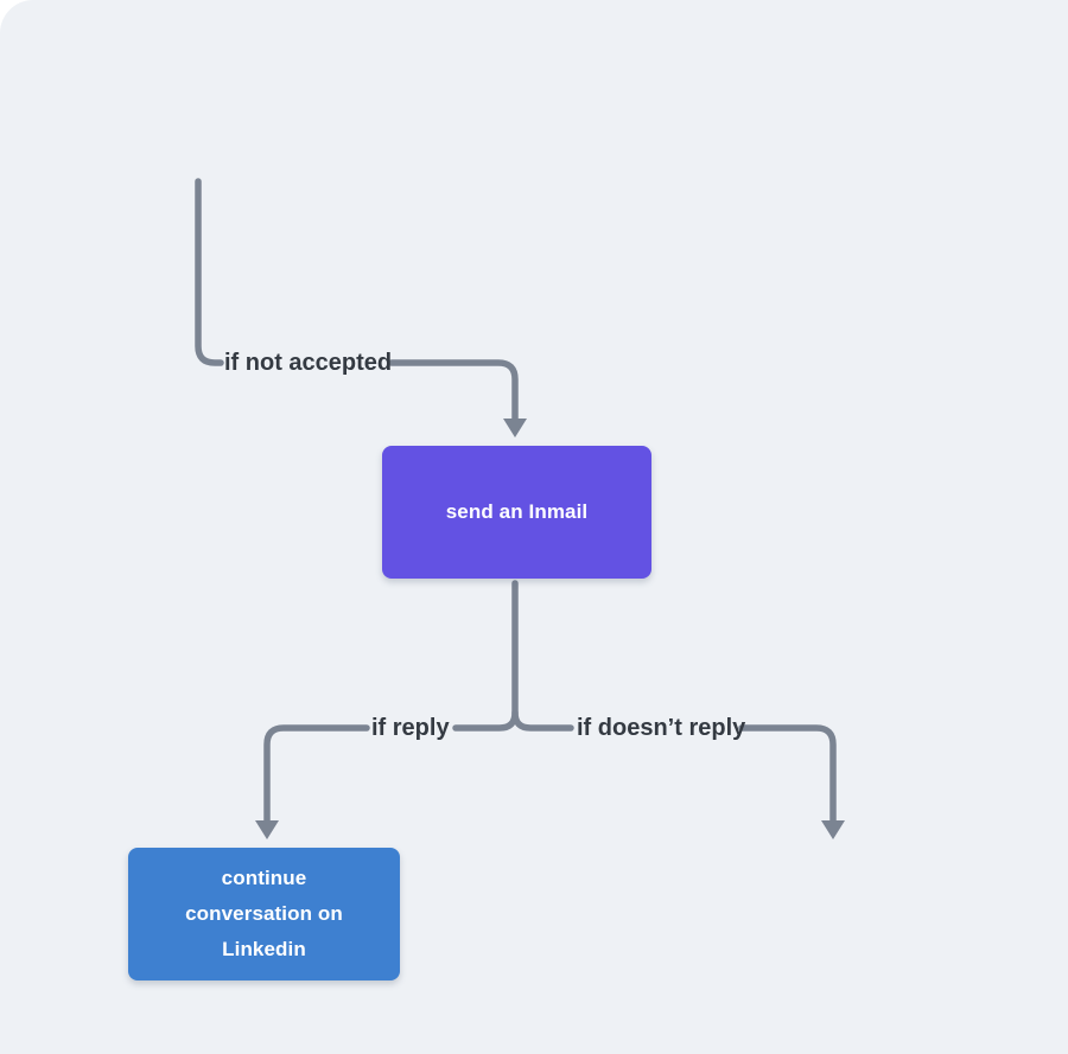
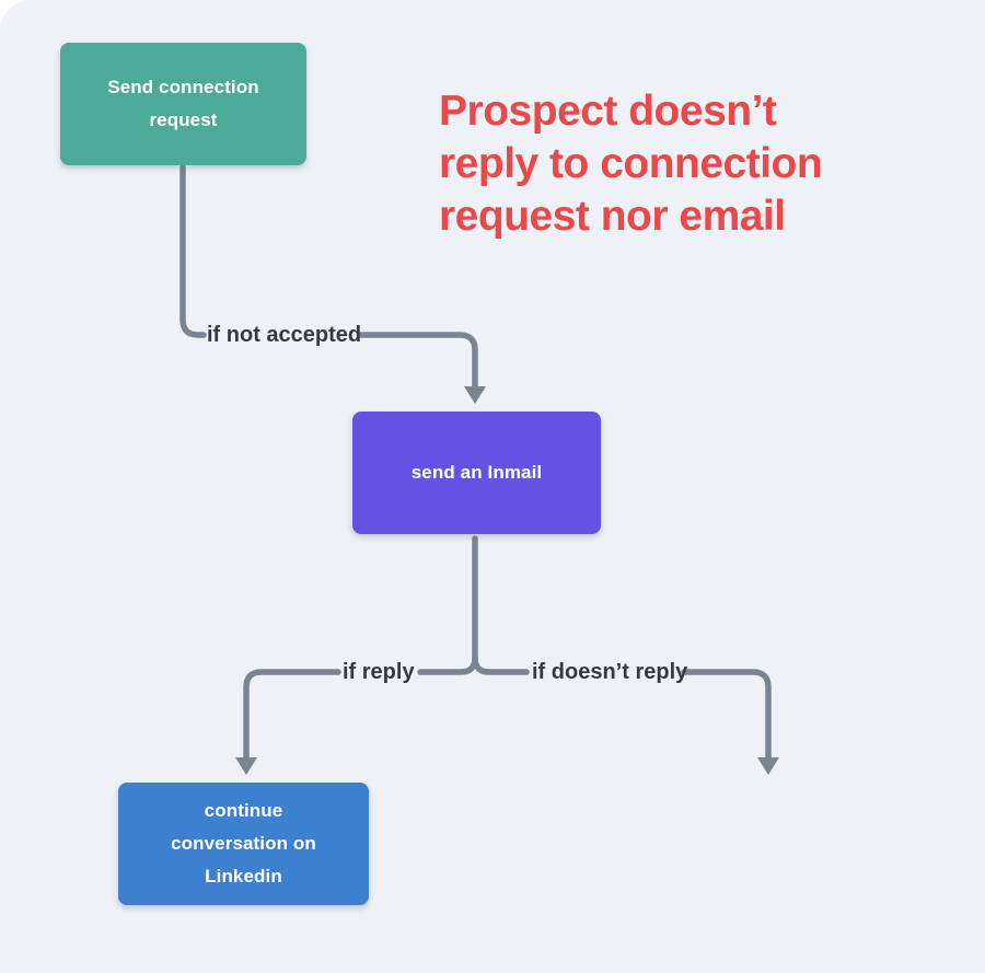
+ Prospect doesn’t
+ reply to connection
+ request nor email
+ Send connection request
  send an Inmail
  continue conversation on Linkedin
  if not accepted
  if reply
  if doesn’t reply
